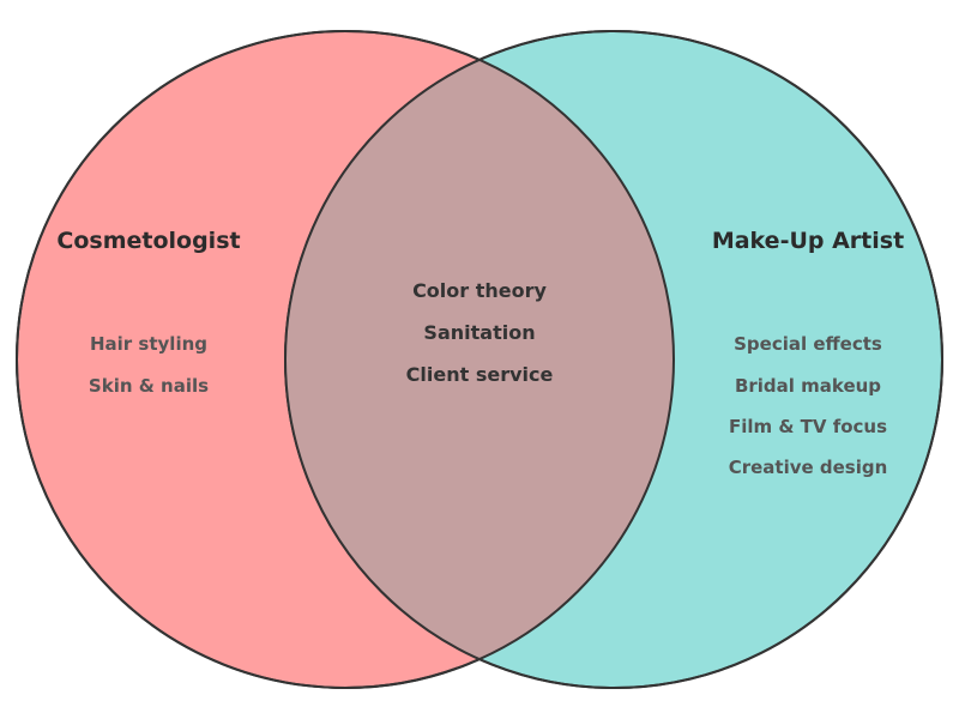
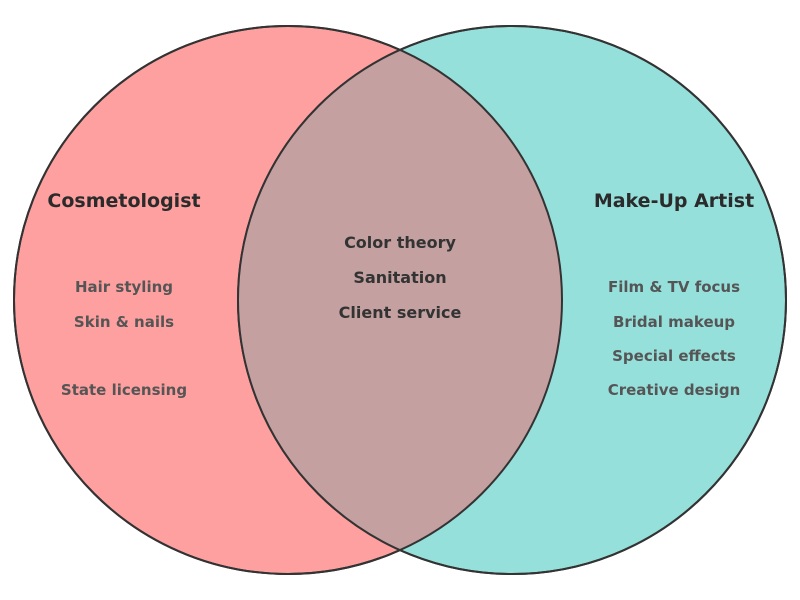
  Cosmetologist
  Make-Up Artist
  Hair styling
  Skin & nails
+ State licensing
- Special effects
+ Film & TV focus
  Bridal makeup
- Film & TV focus
+ Special effects
  Creative design
  Color theory
  Sanitation
  Client service
